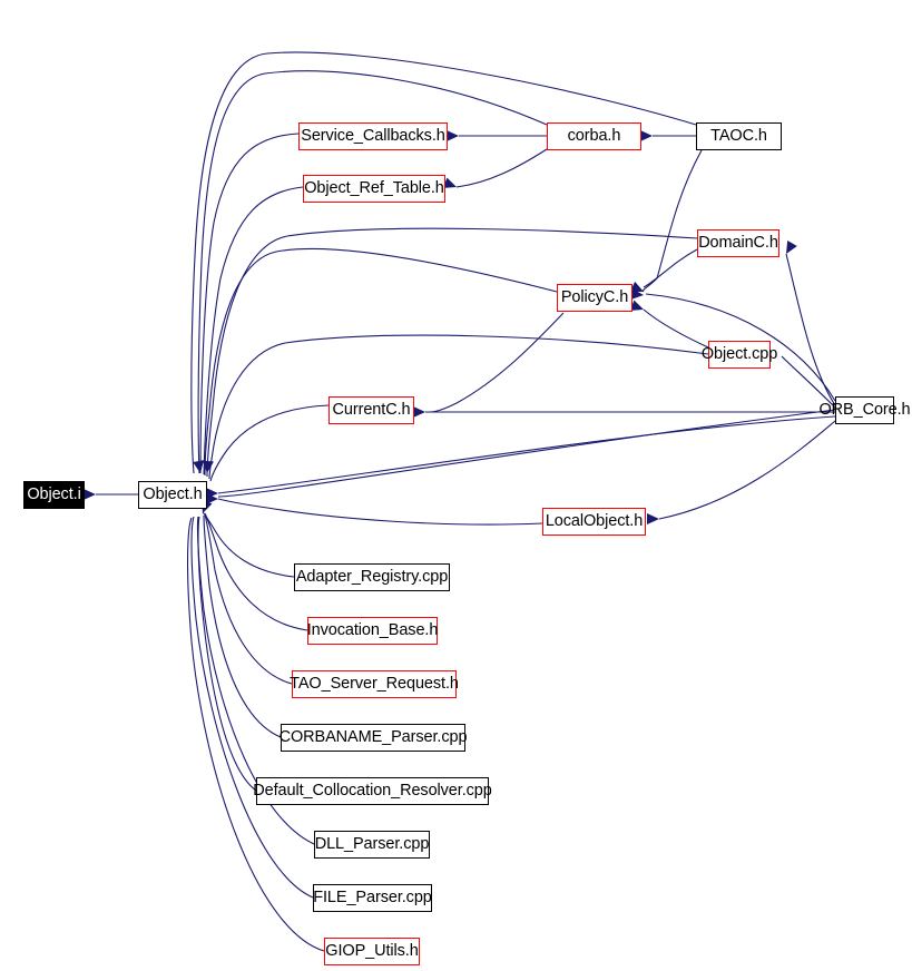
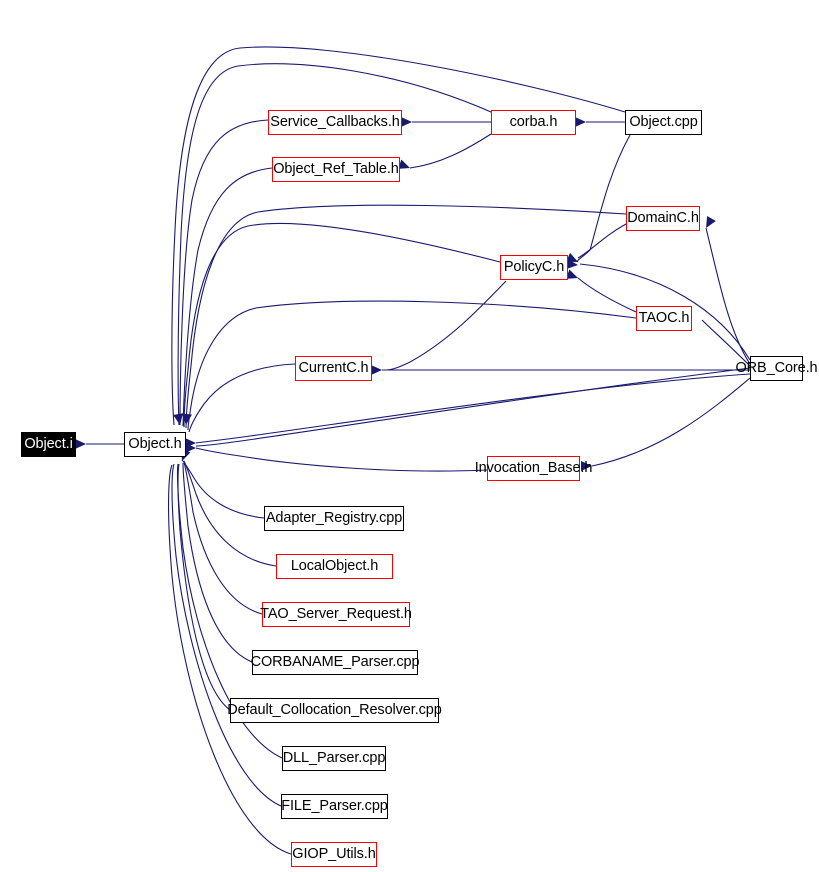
  Object.i
  Object.h
  Service_Callbacks.h
  Object_Ref_Table.h
  corba.h
- TAOC.h
+ Object.cpp
  DomainC.h
  PolicyC.h
- Object.cpp
+ TAOC.h
  CurrentC.h
  ORB_Core.h
- LocalObject.h
+ Invocation_Base.h
  Adapter_Registry.cpp
- Invocation_Base.h
+ LocalObject.h
  TAO_Server_Request.h
  CORBANAME_Parser.cpp
  Default_Collocation_Resolver.cpp
  DLL_Parser.cpp
  FILE_Parser.cpp
  GIOP_Utils.h
